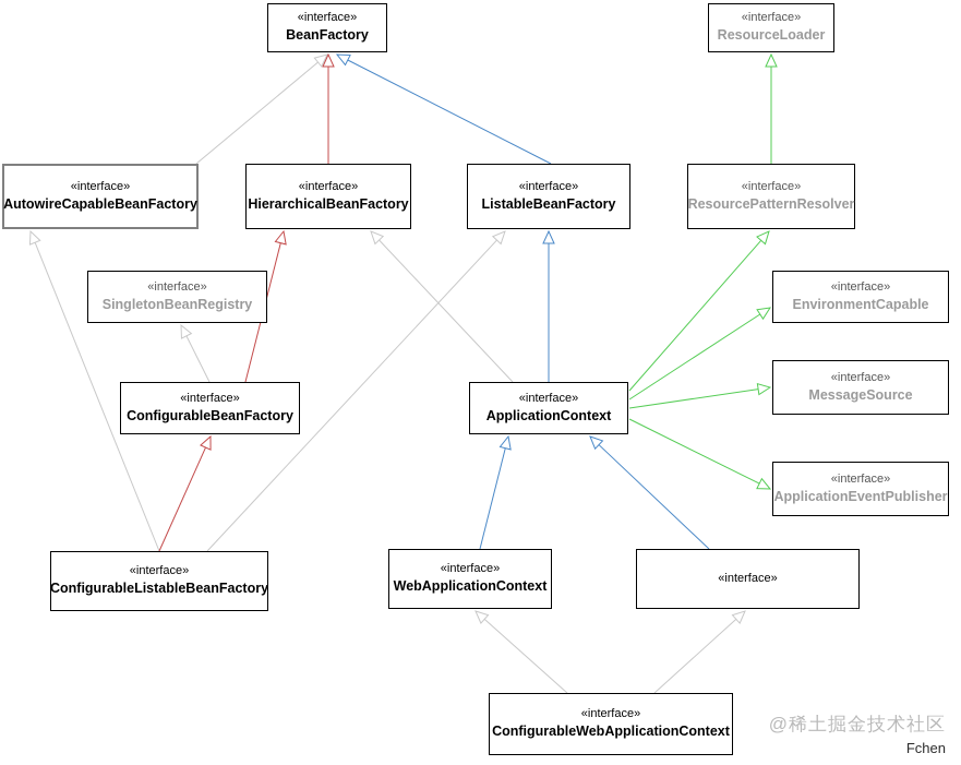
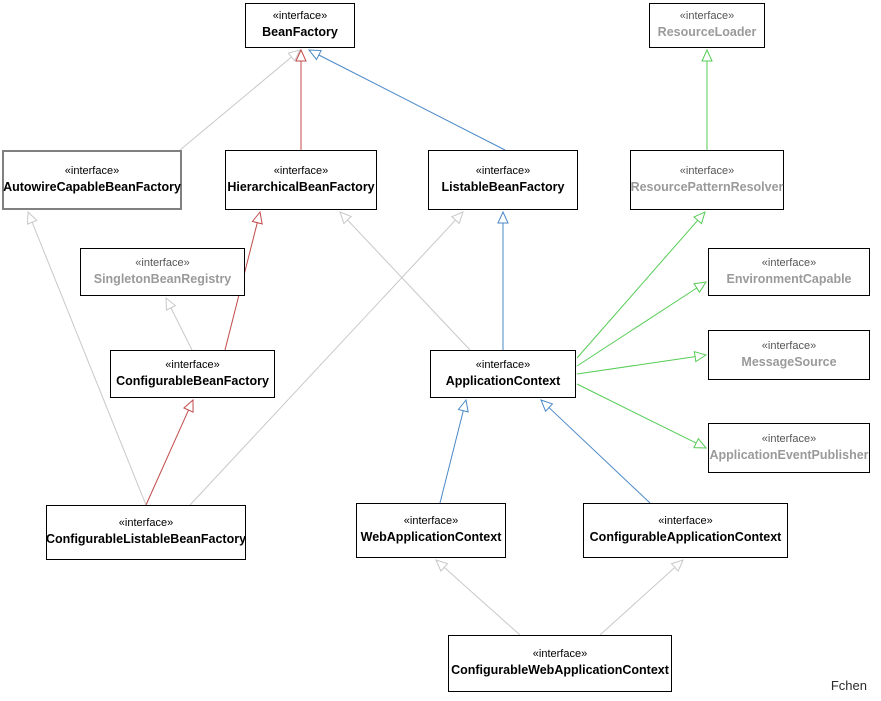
  «interface»
  BeanFactory
  «interface»
  ResourceLoader
  «interface»
  AutowireCapableBeanFactory
  «interface»
  HierarchicalBeanFactory
  «interface»
  ListableBeanFactory
  «interface»
  ResourcePatternResolver
  «interface»
  SingletonBeanRegistry
  «interface»
  EnvironmentCapable
  «interface»
  ConfigurableBeanFactory
  «interface»
  ApplicationContext
  «interface»
  MessageSource
  «interface»
  ApplicationEventPublisher
  «interface»
  ConfigurableListableBeanFactory
  «interface»
  WebApplicationContext
  «interface»
+ ConfigurableApplicationContext
  «interface»
  ConfigurableWebApplicationContext
- @稀土掘金技术社区
  Fchen
